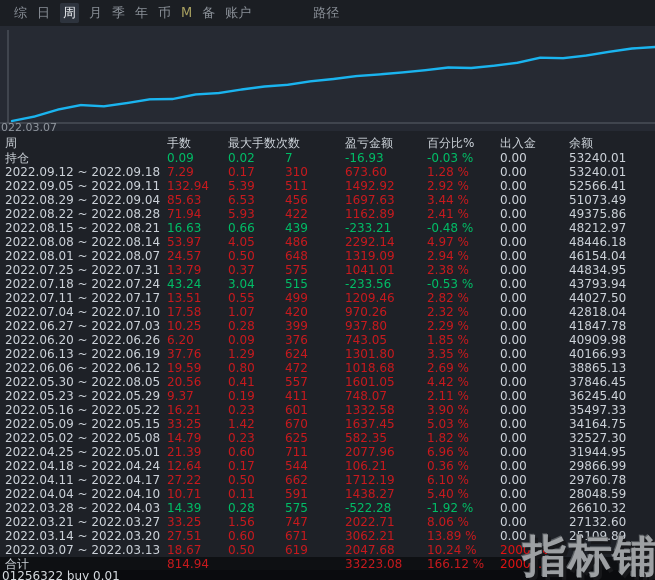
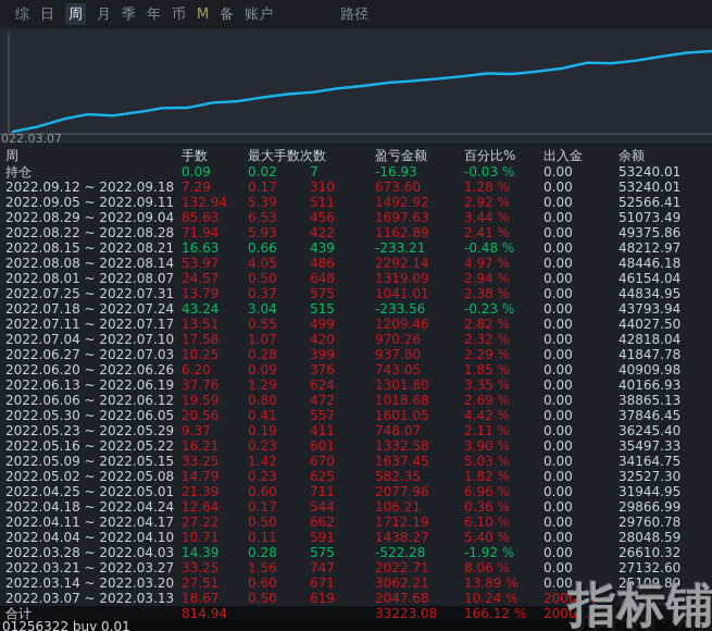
  综
  日
  周
  月
  季
  年
  币
  M
  备
  账户
  路径
  022.03.07
  周
  手数
  最大手数次数
  盈亏金额
  百分比%
  出入金
  余额
  持仓
  0.09
  0.02
  7
  -16.93
  -0.03 %
  0.00
  53240.01
  2022.09.12 ~ 2022.09.18
  7.29
  0.17
  310
  673.60
  1.28 %
  0.00
  53240.01
  2022.09.05 ~ 2022.09.11
  132.94
  5.39
  511
  1492.92
  2.92 %
  0.00
  52566.41
  2022.08.29 ~ 2022.09.04
  85.63
  6.53
  456
  1697.63
  3.44 %
  0.00
  51073.49
  2022.08.22 ~ 2022.08.28
  71.94
  5.93
  422
  1162.89
  2.41 %
  0.00
  49375.86
  2022.08.15 ~ 2022.08.21
  16.63
  0.66
  439
  -233.21
  -0.48 %
  0.00
  48212.97
  2022.08.08 ~ 2022.08.14
  53.97
  4.05
  486
  2292.14
  4.97 %
  0.00
  48446.18
  2022.08.01 ~ 2022.08.07
  24.57
  0.50
  648
  1319.09
  2.94 %
  0.00
  46154.04
  2022.07.25 ~ 2022.07.31
  13.79
  0.37
  575
  1041.01
  2.38 %
  0.00
  44834.95
  2022.07.18 ~ 2022.07.24
  43.24
  3.04
  515
  -233.56
- -0.53 %
+ -0.23 %
  0.00
  43793.94
  2022.07.11 ~ 2022.07.17
  13.51
  0.55
  499
  1209.46
  2.82 %
  0.00
  44027.50
  2022.07.04 ~ 2022.07.10
  17.58
  1.07
  420
  970.26
  2.32 %
  0.00
  42818.04
  2022.06.27 ~ 2022.07.03
  10.25
  0.28
  399
  937.80
  2.29 %
  0.00
  41847.78
  2022.06.20 ~ 2022.06.26
  6.20
  0.09
  376
  743.05
  1.85 %
  0.00
  40909.98
  2022.06.13 ~ 2022.06.19
  37.76
  1.29
  624
  1301.80
  3.35 %
  0.00
  40166.93
  2022.06.06 ~ 2022.06.12
  19.59
  0.80
  472
  1018.68
  2.69 %
  0.00
  38865.13
- 2022.05.30 ~ 2022.08.05
+ 2022.05.30 ~ 2022.06.05
  20.56
  0.41
  557
  1601.05
  4.42 %
  0.00
  37846.45
  2022.05.23 ~ 2022.05.29
  9.37
  0.19
  411
  748.07
  2.11 %
  0.00
  36245.40
  2022.05.16 ~ 2022.05.22
  16.21
  0.23
  601
  1332.58
  3.90 %
  0.00
  35497.33
  2022.05.09 ~ 2022.05.15
  33.25
  1.42
  670
  1637.45
  5.03 %
  0.00
  34164.75
  2022.05.02 ~ 2022.05.08
  14.79
  0.23
  625
  582.35
  1.82 %
  0.00
  32527.30
  2022.04.25 ~ 2022.05.01
  21.39
  0.60
  711
  2077.96
  6.96 %
  0.00
  31944.95
  2022.04.18 ~ 2022.04.24
  12.64
  0.17
  544
  106.21
  0.36 %
  0.00
  29866.99
  2022.04.11 ~ 2022.04.17
  27.22
  0.50
  662
  1712.19
  6.10 %
  0.00
  29760.78
  2022.04.04 ~ 2022.04.10
  10.71
  0.11
  591
  1438.27
  5.40 %
  0.00
  28048.59
  2022.03.28 ~ 2022.04.03
  14.39
  0.28
  575
  -522.28
  -1.92 %
  0.00
  26610.32
  2022.03.21 ~ 2022.03.27
  33.25
  1.56
  747
  2022.71
  8.06 %
  0.00
  27132.60
  2022.03.14 ~ 2022.03.20
  27.51
  0.60
  671
  3062.21
  13.89 %
  0.00
  25109.89
  2022.03.07 ~ 2022.03.13
  18.67
  0.50
  619
  2047.68
  10.24 %
  20000.0
  合计
  814.94
  33223.08
  166.12 %
  20000.0
  01256322 buy 0.01
  指标铺
